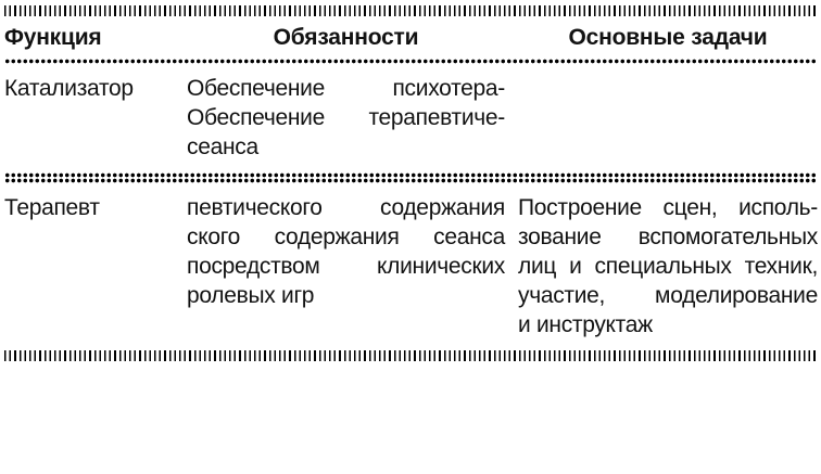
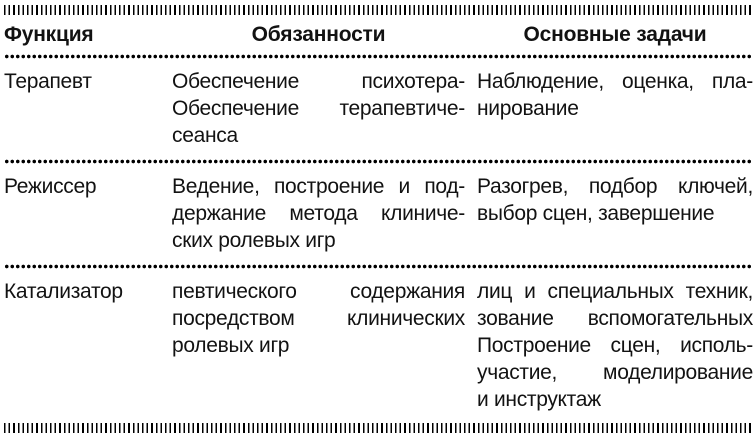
  Функция
  Обязанности
  Основные задачи
- Катализатор
+ Терапевт
  Обеспечение психотера-
  Обеспечение терапевтиче-
  сеанса
+ Наблюдение, оценка, пла-
+ нирование
+ Режиссер
+ Ведение, построение и под-
+ держание метода клиниче-
+ ских ролевых игр
+ Разогрев, подбор ключей,
+ выбор сцен, завершение
- Терапевт
+ Катализатор
  певтического содержания
- ского содержания сеанса
  посредством клинических
  ролевых игр
- Построение сцен, исполь-
+ лиц и специальных техник,
  зование вспомогательных
- лиц и специальных техник,
+ Построение сцен, исполь-
  участие, моделирование
  и инструктаж
